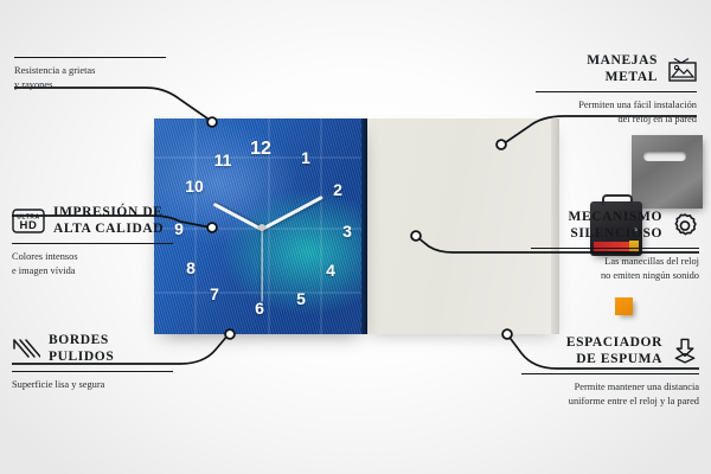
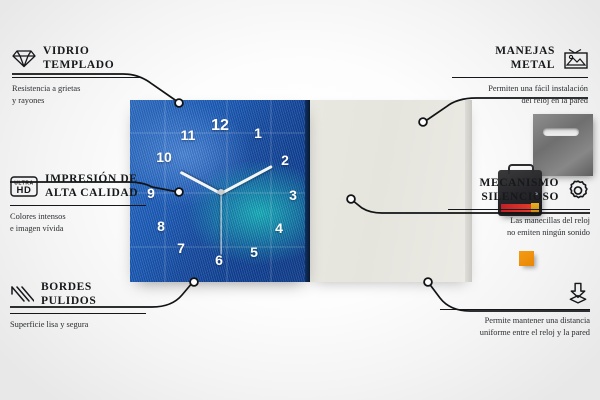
  12
  1
  2
  3
  4
  5
  6
  7
  8
  9
  10
  11
+ VIDRIO
+ TEMPLADO
  Resistencia a grietas
  y rayones
  HD
  IMPRESIÓN DE
  ALTA CALIDAD
  Colores intensos
  e imagen vívida
  BORDES
  PULIDOS
  Superficie lisa y segura
  MANEJAS
  METAL
  Permiten una fácil instalación
  del reloj en la pared
  MECANISMO
  SILENCIOSO
  Las manecillas del reloj
  no emiten ningún sonido
- ESPACIADOR
- DE ESPUMA
  Permite mantener una distancia
  uniforme entre el reloj y la pared
